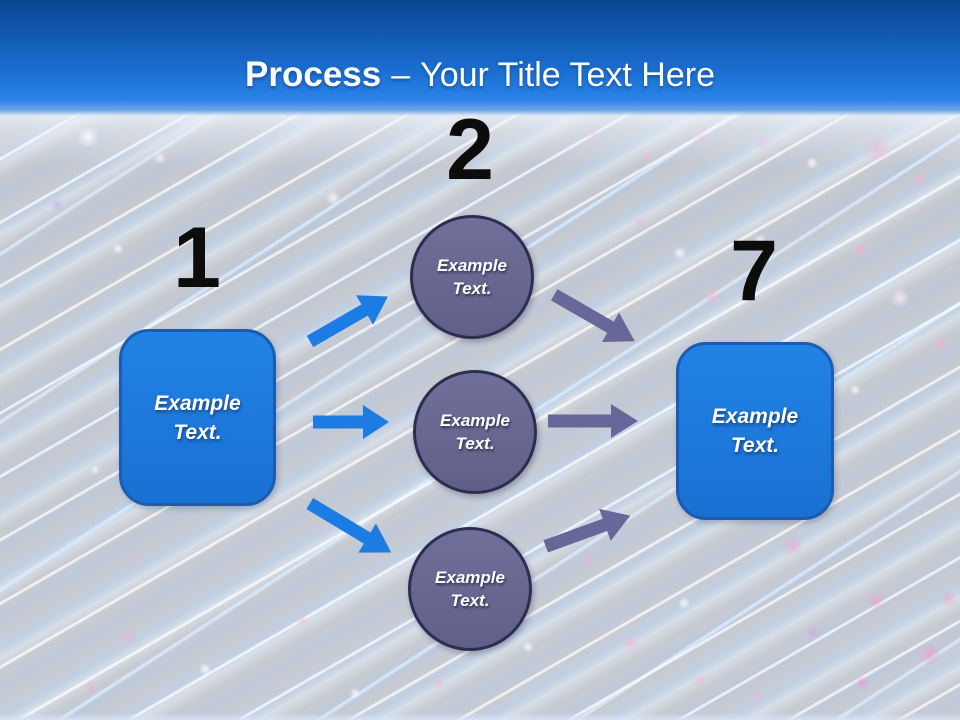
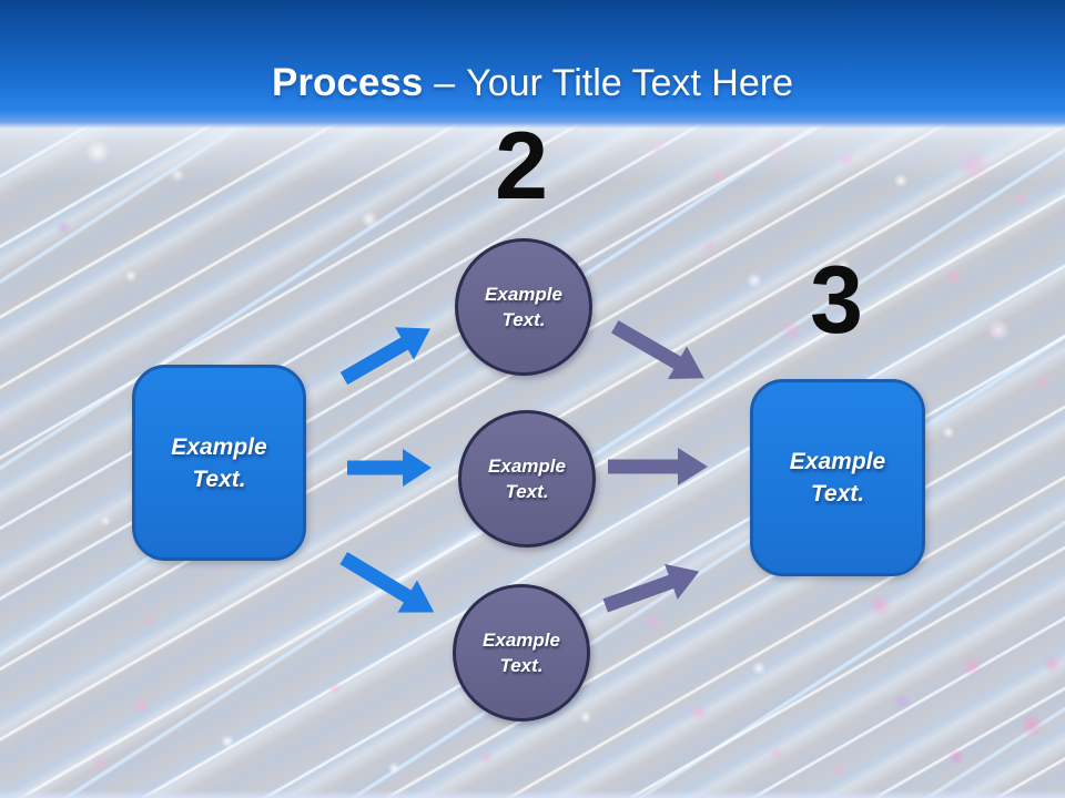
  Process
  –
  Your Title Text Here
- 1
  2
- 7
+ 3
  Example Text.
  Example Text.
  Example Text.
  Example Text.
  Example Text.
